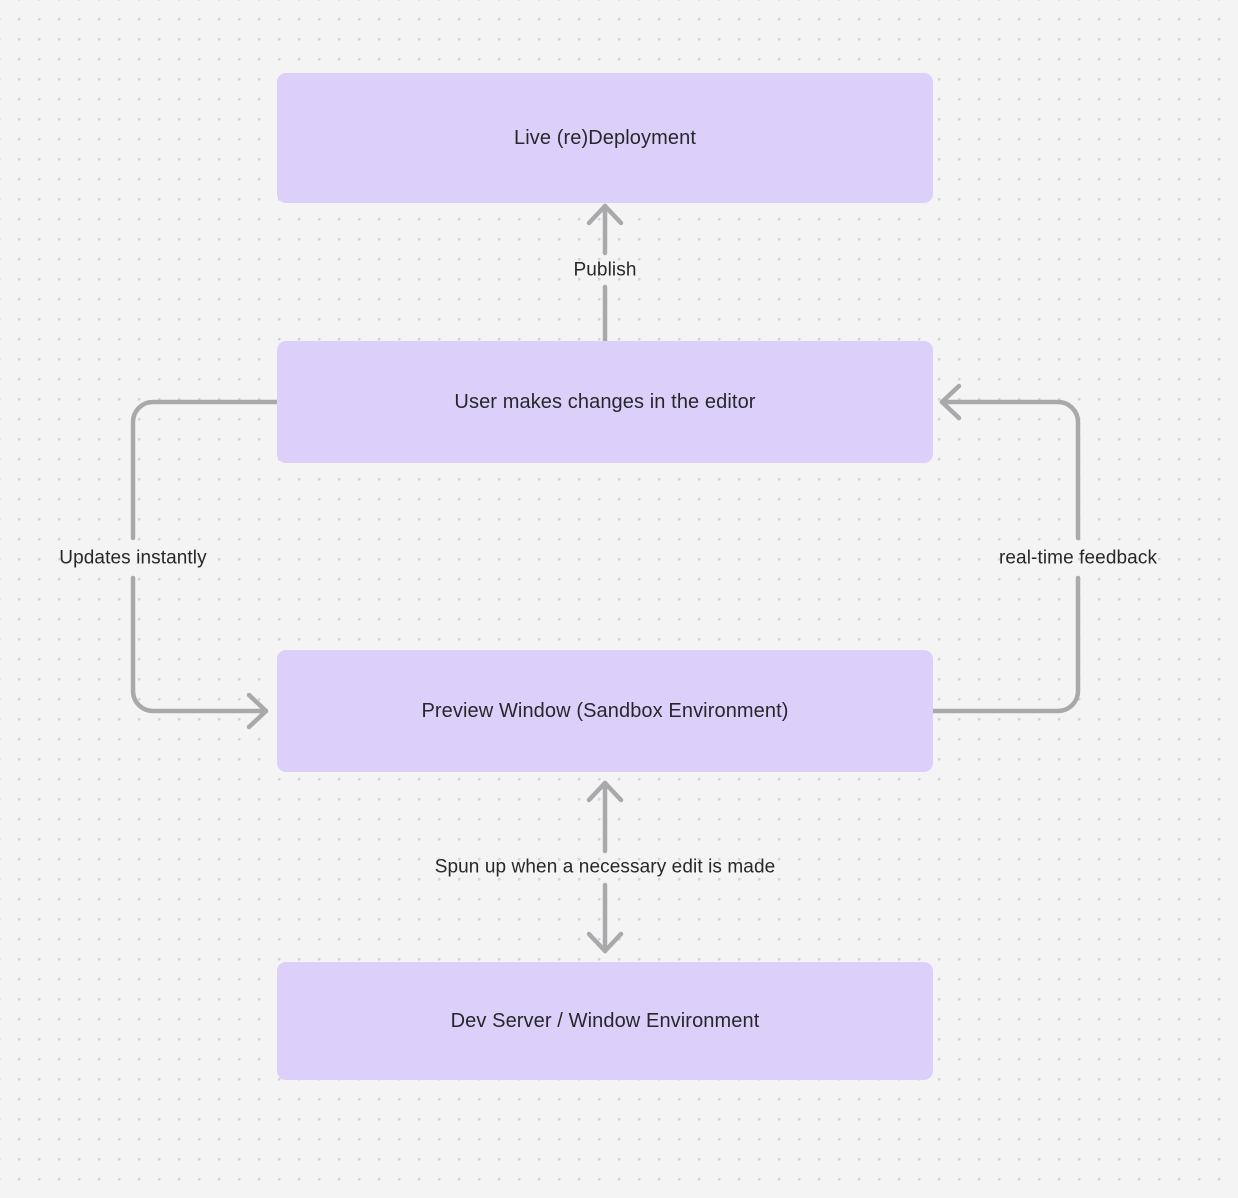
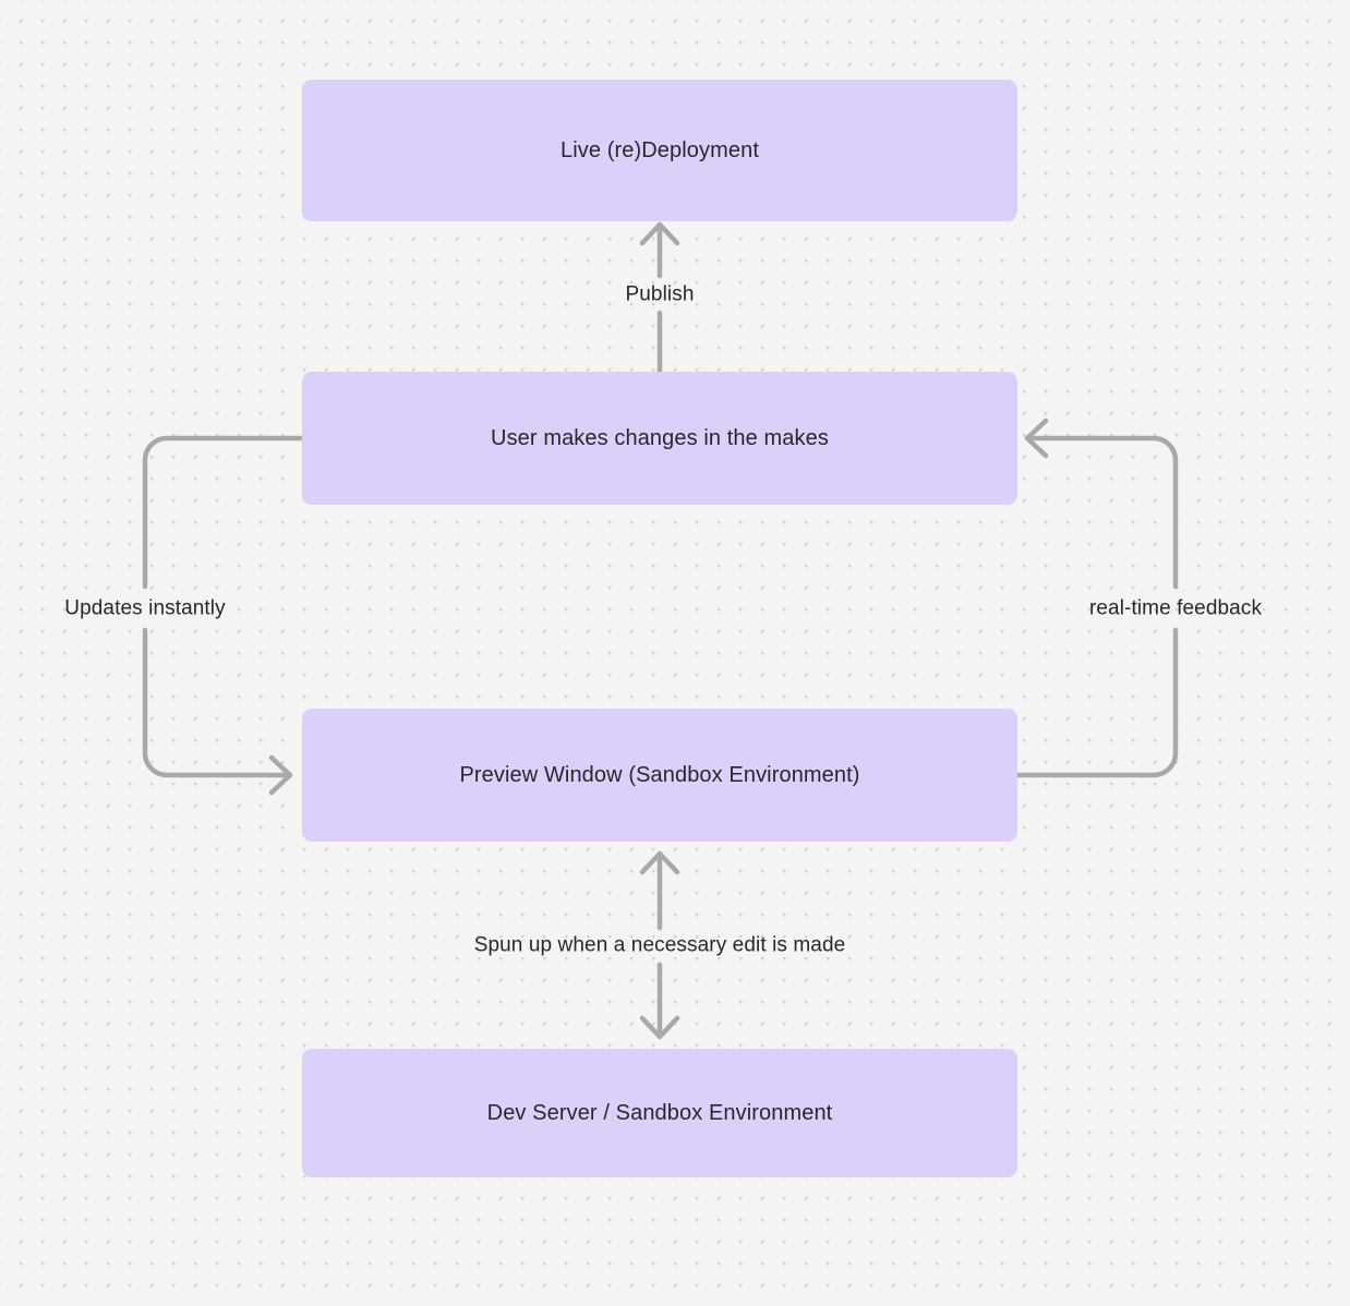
  Live (re)Deployment
- User makes changes in the editor
+ User makes changes in the makes
  Preview Window (Sandbox Environment)
- Dev Server / Window Environment
+ Dev Server / Sandbox Environment
  Publish
  Updates instantly
  real-time feedback
  Spun up when a necessary edit is made
